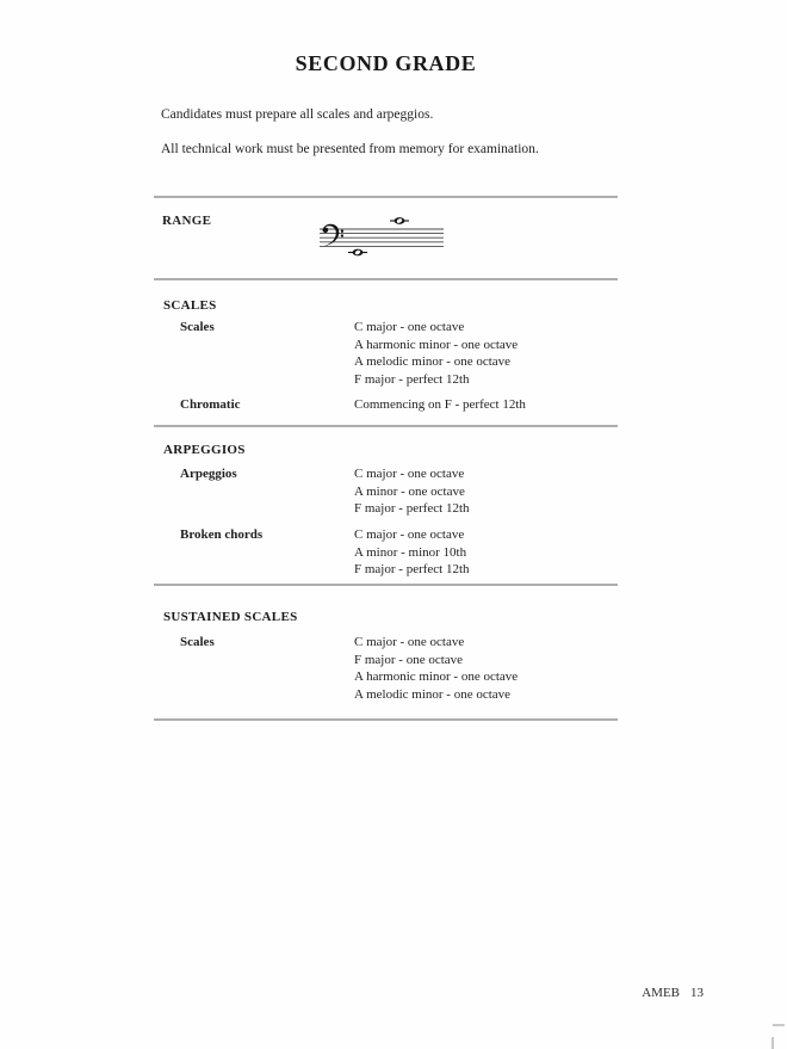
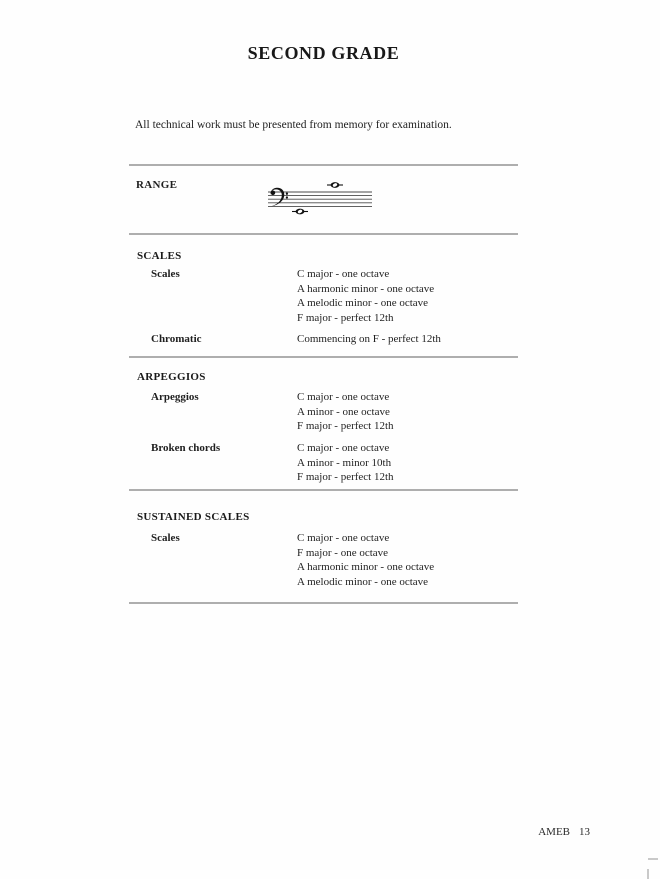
  SECOND GRADE
- Candidates must prepare all scales and arpeggios.
  All technical work must be presented from memory for examination.
  RANGE
  SCALES
  Scales
  C major - one octave
  A harmonic minor - one octave
  A melodic minor - one octave
  F major - perfect 12th
  Chromatic
  Commencing on F - perfect 12th
  ARPEGGIOS
  Arpeggios
  C major - one octave
  A minor - one octave
  F major - perfect 12th
  Broken chords
  C major - one octave
  A minor - minor 10th
  F major - perfect 12th
  SUSTAINED SCALES
  Scales
  C major - one octave
  F major - one octave
  A harmonic minor - one octave
  A melodic minor - one octave
  AMEB 13
